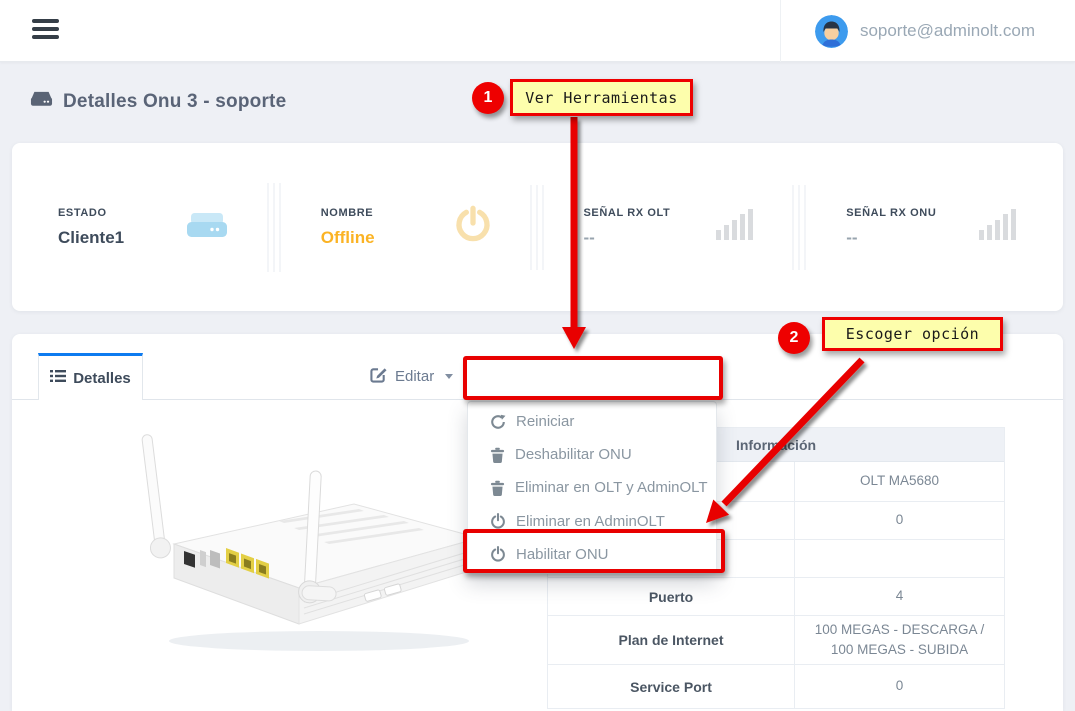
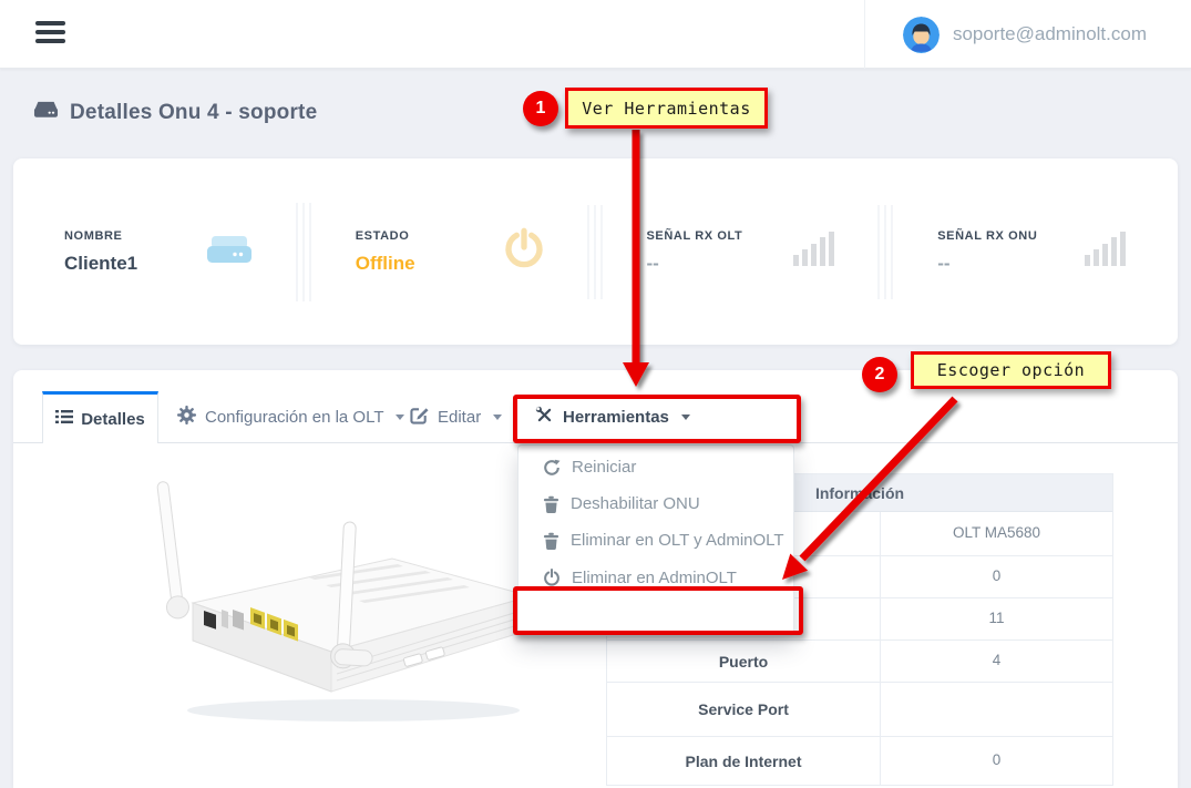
  soporte@adminolt.com
- Detalles Onu 3 - soporte
+ Detalles Onu 4 - soporte
- ESTADO
+ NOMBRE
  Cliente1
- NOMBRE
+ ESTADO
  Offline
  SEÑAL RX OLT
  --
  SEÑAL RX ONU
  --
  Detalles
+ Configuración en la OLT
  Editar
+ Herramientas
  Informción
  OLT MA5680
  0
+ 11
  Puerto
  4
- Plan de Internet
+ Service Port
- 100 MEGAS - DESCARGA / 100 MEGAS - SUBIDA
- Service Port
+ Plan de Internet
  0
  Reiniciar
  Deshabilitar ONU
  Eliminar en OLT y AdminOLT
  Eliminar en AdminOLT
- Habilitar ONU
  1
  Ver Herramientas
  2
  Escoger opción
